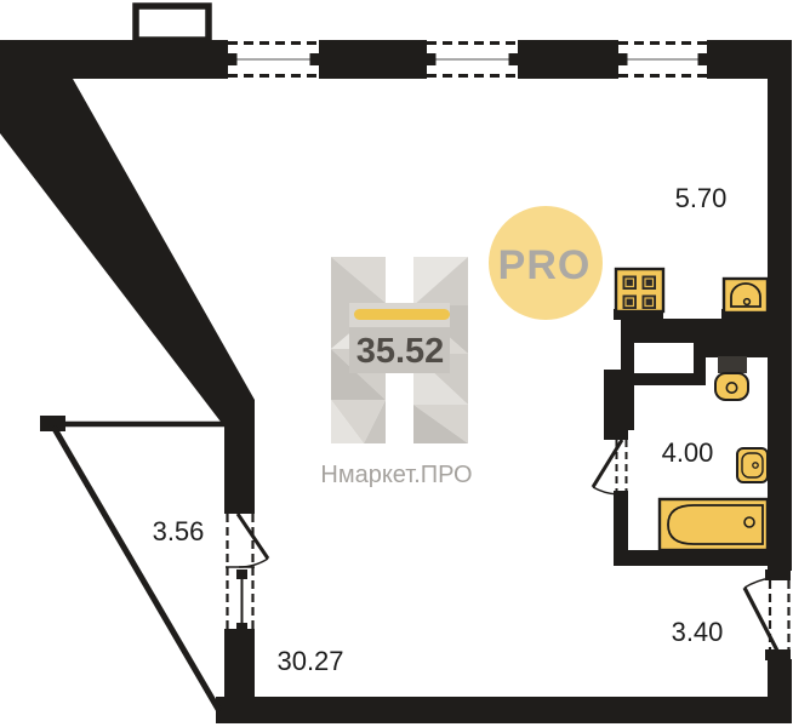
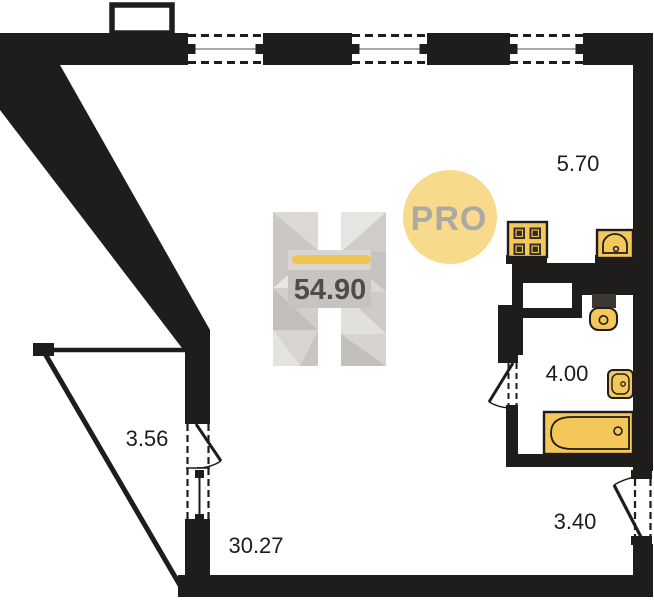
- 35.52
+ 54.90
- Нмаркет.ПРО
  PRO
  5.70
  4.00
  3.40
  3.56
  30.27
